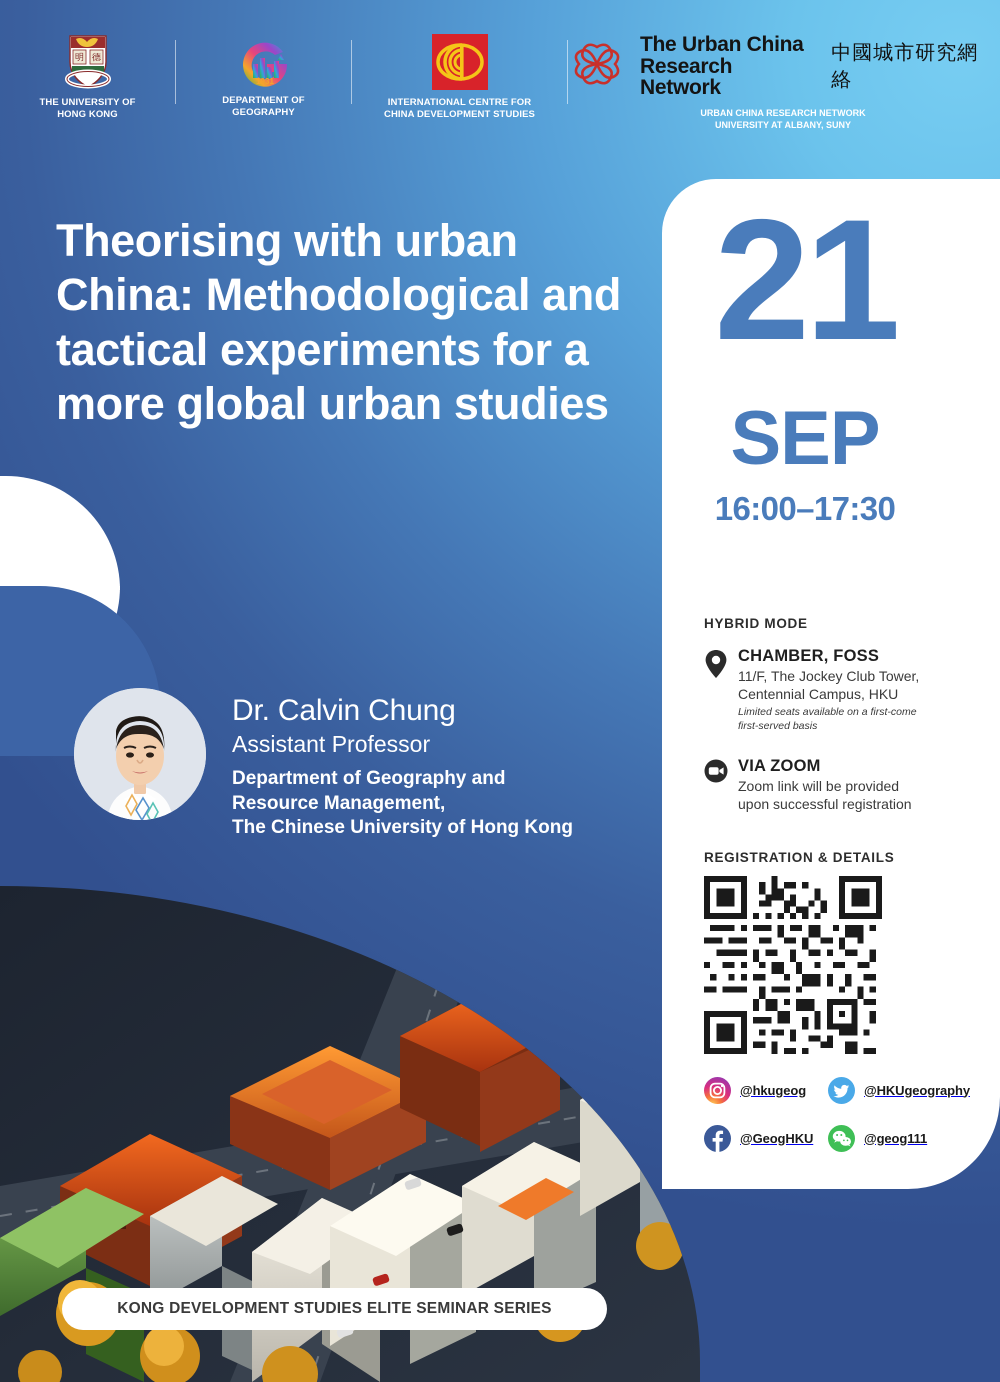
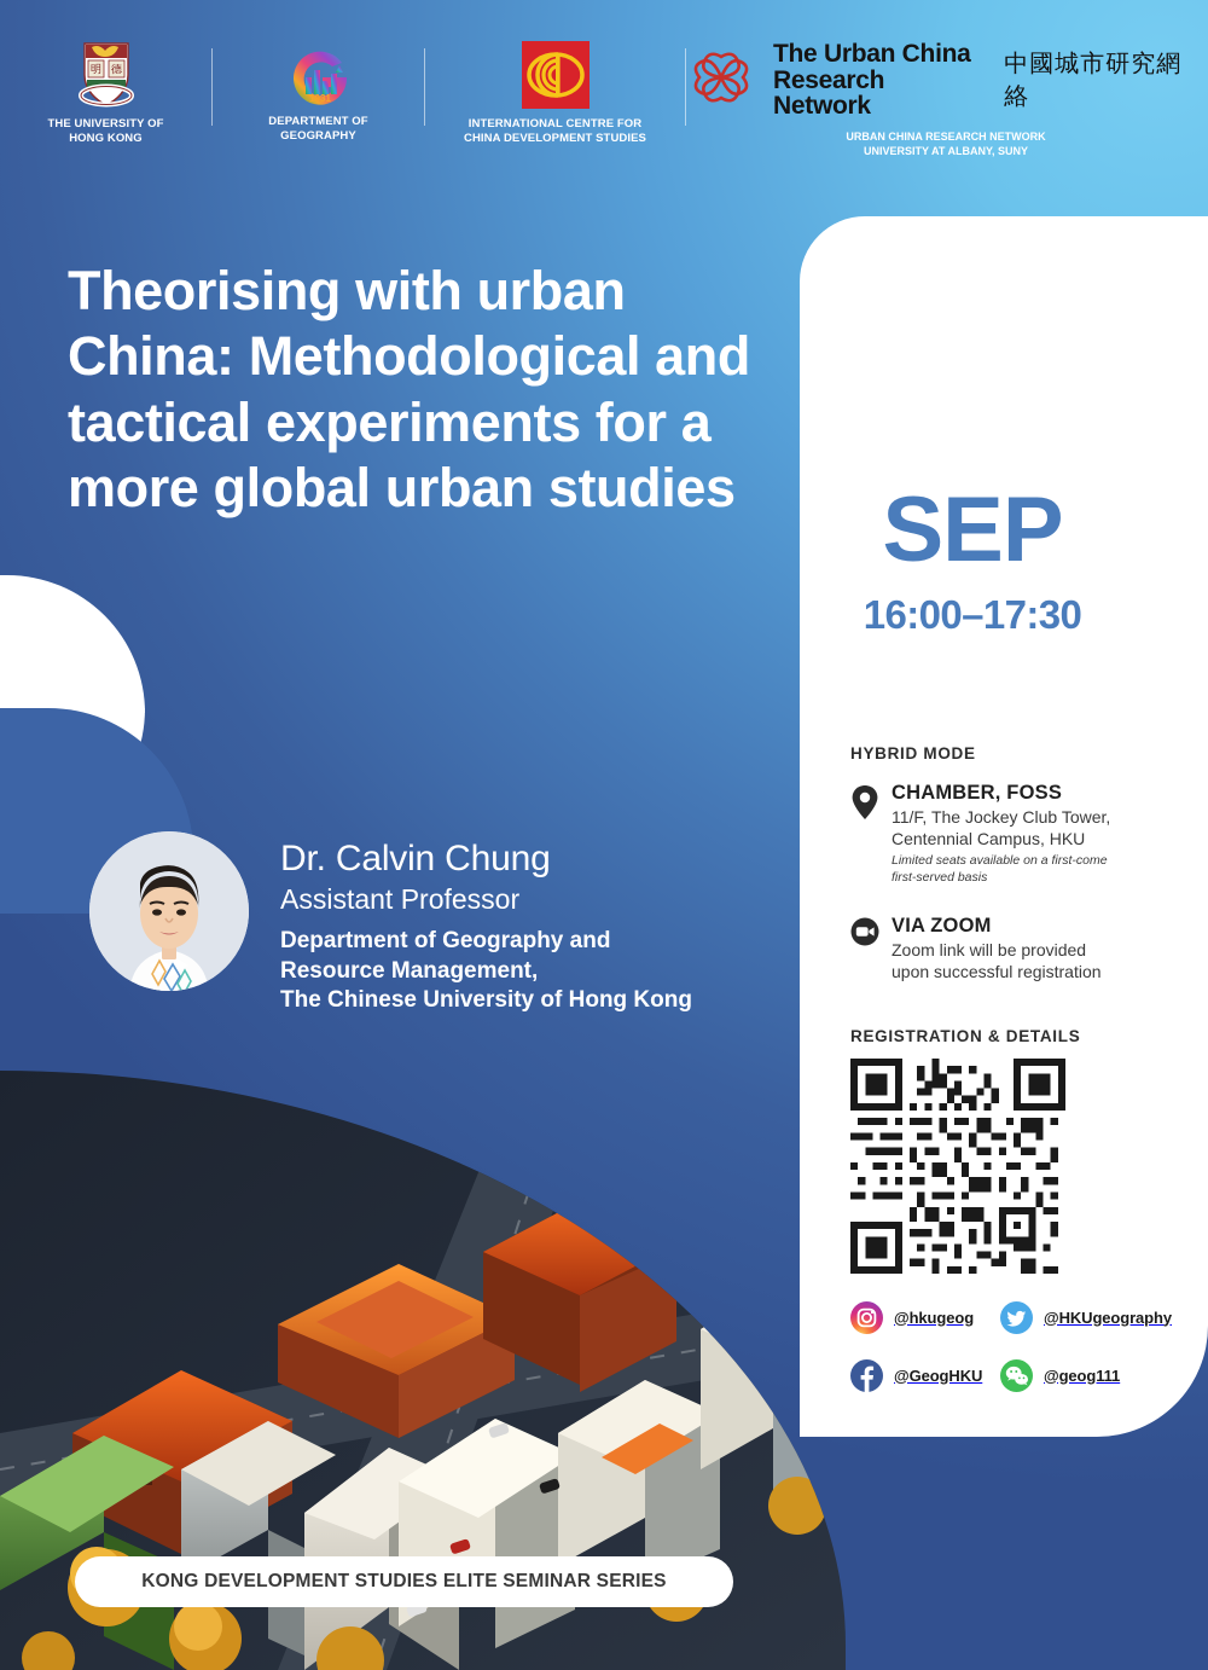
  明
  德
  THE UNIVERSITY OF
  HONG KONG
  1931
  DEPARTMENT OF
  GEOGRAPHY
  INTERNATIONAL CENTRE FOR
  CHINA DEVELOPMENT STUDIES
  The Urban China
  Research Network
  中國城市研究網絡
  URBAN CHINA RESEARCH NETWORK
  UNIVERSITY AT ALBANY, SUNY
  Theorising with urban China: Methodological and tactical experiments for a more global urban studies
  Dr. Calvin Chung
  Assistant Professor
  Department of Geography and
  Resource Management,
  The Chinese University of Hong Kong
  KONG DEVELOPMENT STUDIES ELITE SEMINAR SERIES
- 21
  SEP
  16:00–17:30
  HYBRID MODE
  CHAMBER, FOSS
  11/F, The Jockey Club Tower,
  Centennial Campus, HKU
  Limited seats available on a first-come
  first-served basis
  VIA ZOOM
  Zoom link will be provided
  upon successful registration
  REGISTRATION & DETAILS
  @hkugeog
  @HKUgeography
  @GeogHKU
  @geog111
